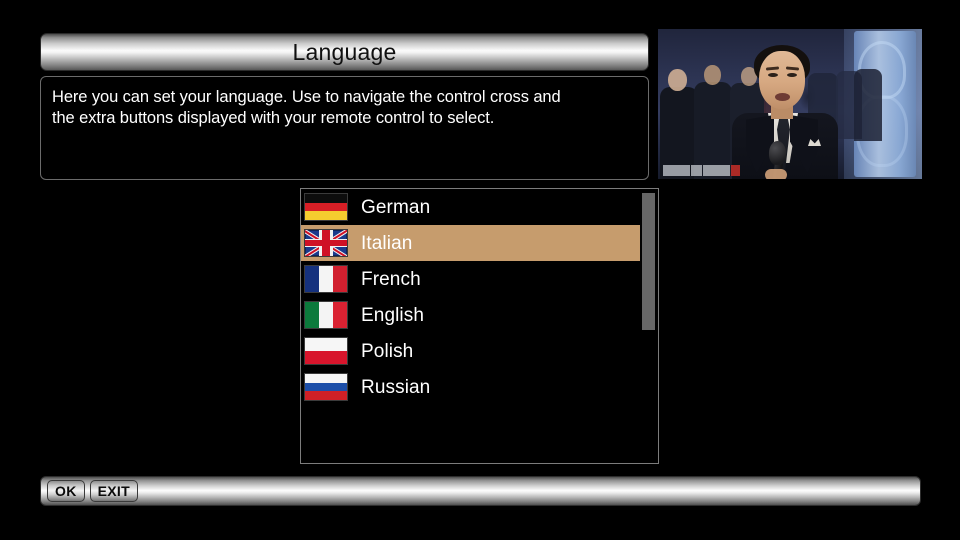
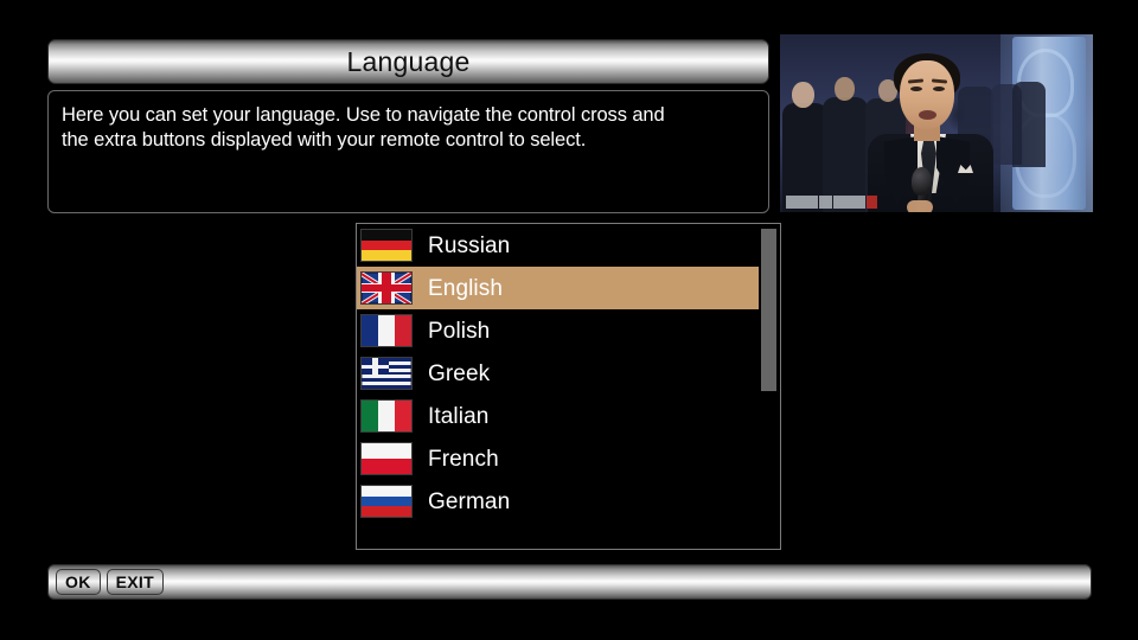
  Language
  Here you can set your language. Use to navigate the control cross and
  the extra buttons displayed with your remote control to select.
- German
+ Russian
- Italian
+ English
- French
+ Polish
+ Greek
- English
+ Italian
- Polish
+ French
- Russian
+ German
  OK
  EXIT
